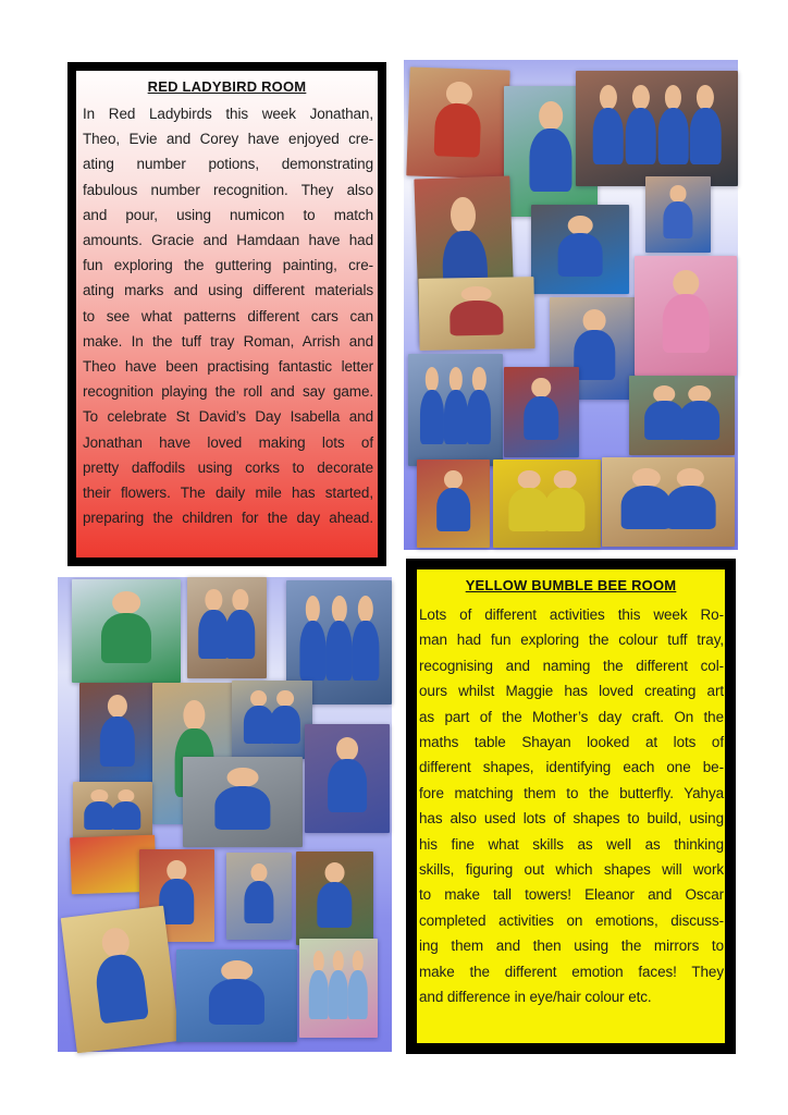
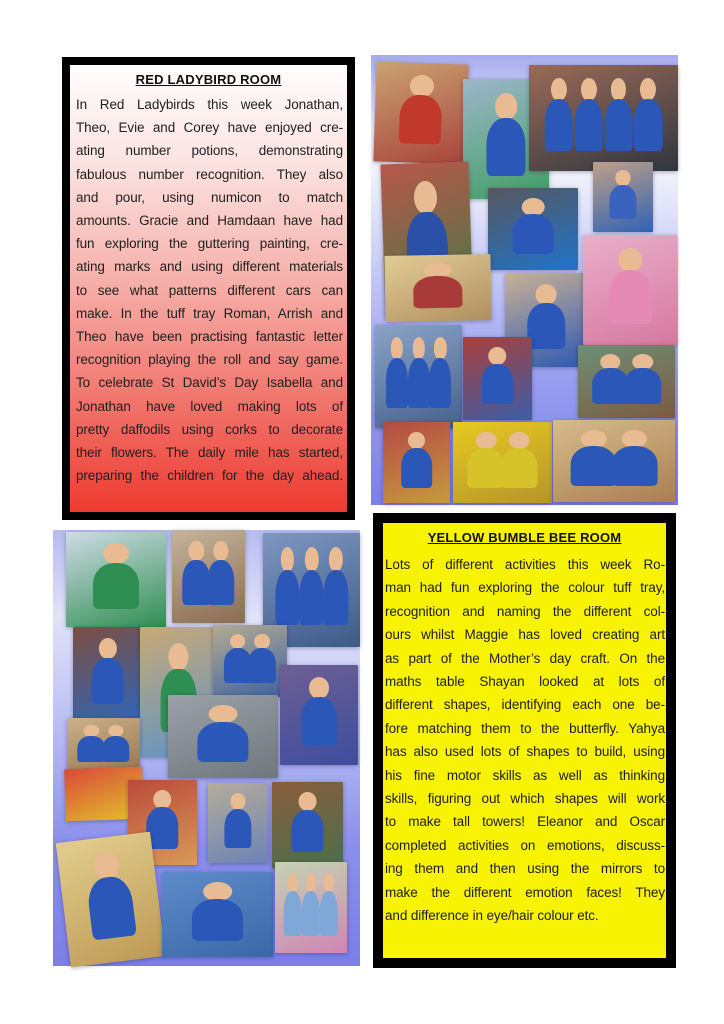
  RED LADYBIRD ROOM
  In Red Ladybirds this week Jonathan,
  Theo, Evie and Corey have enjoyed cre-
  ating number potions, demonstrating
  fabulous number recognition. They also
  and pour, using numicon to match
  amounts. Gracie and Hamdaan have had
  fun exploring the guttering painting, cre-
  ating marks and using different materials
  to see what patterns different cars can
  make. In the tuff tray Roman, Arrish and
  Theo have been practising fantastic letter
  recognition playing the roll and say game.
  To celebrate St David’s Day Isabella and
  Jonathan have loved making lots of
  pretty daffodils using corks to decorate
  their flowers. The daily mile has started,
  preparing the children for the day ahead.
  YELLOW BUMBLE BEE ROOM
  Lots of different activities this week Ro-
  man had fun exploring the colour tuff tray,
- recognising and naming the different col-
+ recognition and naming the different col-
  ours whilst Maggie has loved creating art
  as part of the Mother’s day craft. On the
  maths table Shayan looked at lots of
  different shapes, identifying each one be-
  fore matching them to the butterfly. Yahya
  has also used lots of shapes to build, using
- his fine what skills as well as thinking
+ his fine motor skills as well as thinking
  skills, figuring out which shapes will work
  to make tall towers! Eleanor and Oscar
  completed activities on emotions, discuss-
  ing them and then using the mirrors to
  make the different emotion faces! They
  and difference in eye/hair colour etc.
